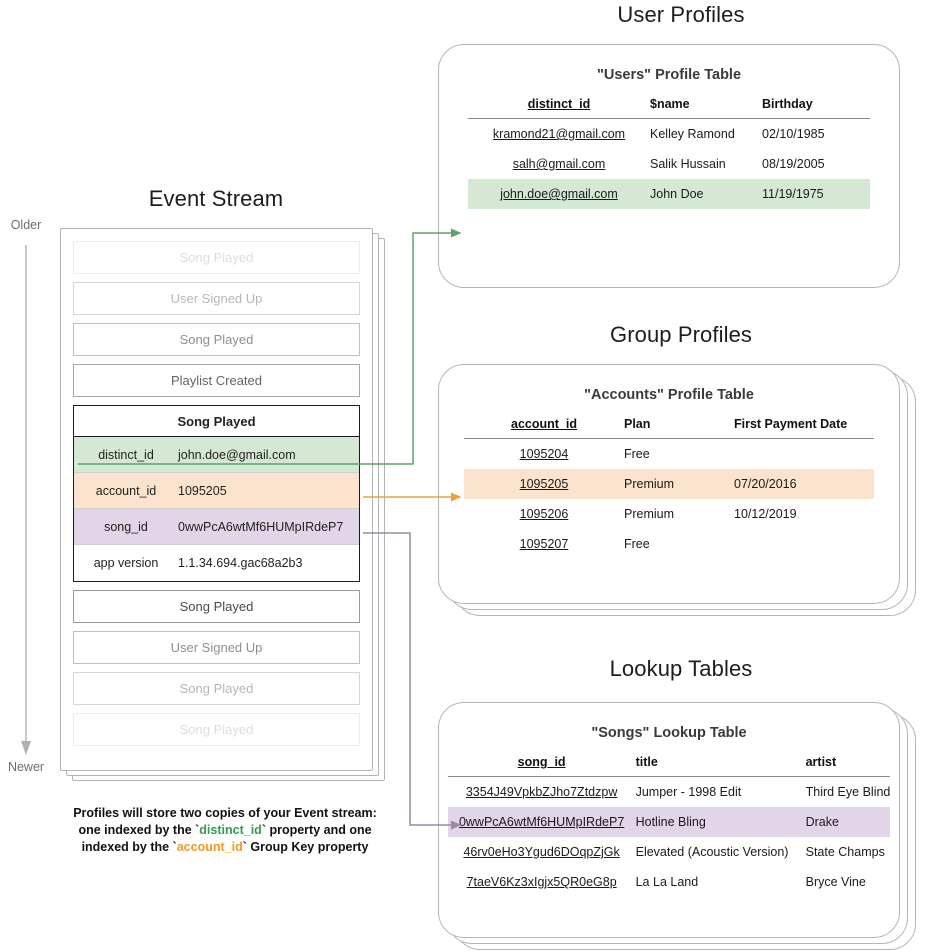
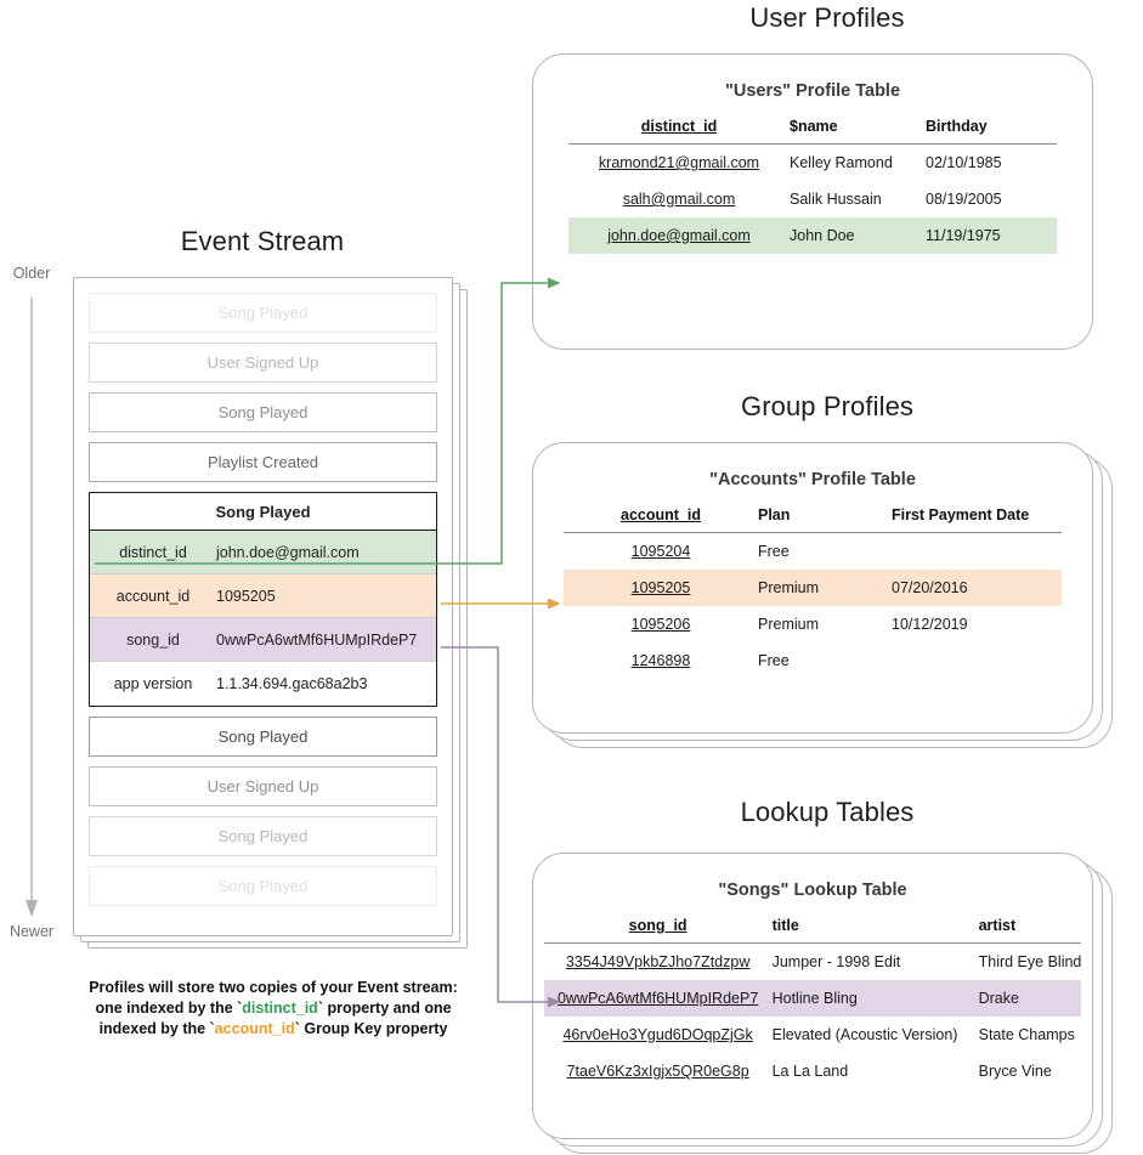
  Older
  Newer
  User Profiles
  Group Profiles
  Lookup Tables
  Event Stream
  Song Played
  User Signed Up
  Song Played
  Playlist Created
  Song Played
  distinct_id
  john.doe@gmail.com
  account_id
  1095205
  song_id
  0wwPcA6wtMf6HUMpIRdeP7
  app version
  1.1.34.694.gac68a2b3
  Song Played
  User Signed Up
  Song Played
  Song Played
  Profiles will store two copies of your Event stream:
  one indexed by the `distinct_id` property and one
  indexed by the `account_id` Group Key property
  "Users" Profile Table
  distinct_id	$name	Birthday
  kramond21@gmail.com	Kelley Ramond	02/10/1985
  salh@gmail.com	Salik Hussain	08/19/2005
  john.doe@gmail.com	John Doe	11/19/1975
  "Accounts" Profile Table
  account_id	Plan	First Payment Date
  1095204	Free
  1095205	Premium	07/20/2016
  1095206	Premium	10/12/2019
- 1095207	Free
+ 1246898	Free
  "Songs" Lookup Table
  song_id	title	artist
  3354J49VpkbZJho7Ztdzpw	Jumper - 1998 Edit	Third Eye Blind
  0wwPcA6wtMf6HUMpIRdeP7	Hotline Bling	Drake
  46rv0eHo3Ygud6DOqpZjGk	Elevated (Acoustic Version)	State Champs
  7taeV6Kz3xIgjx5QR0eG8p	La La Land	Bryce Vine
